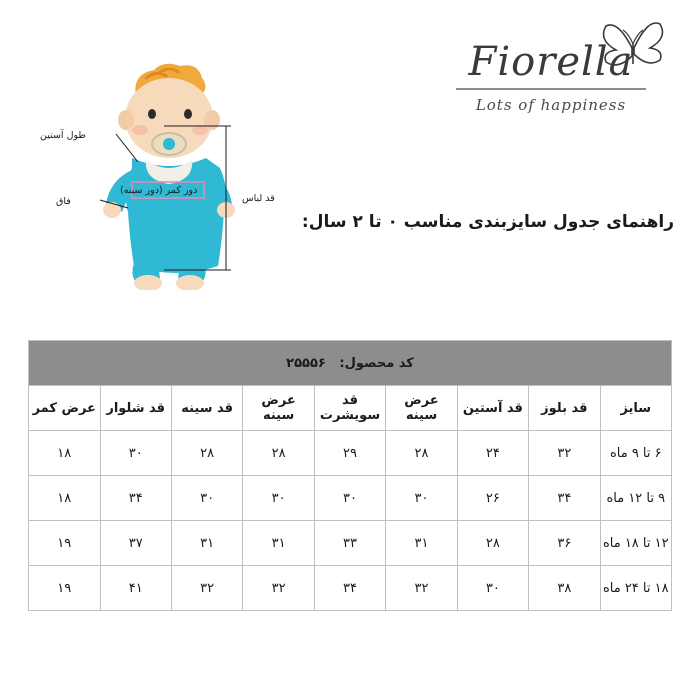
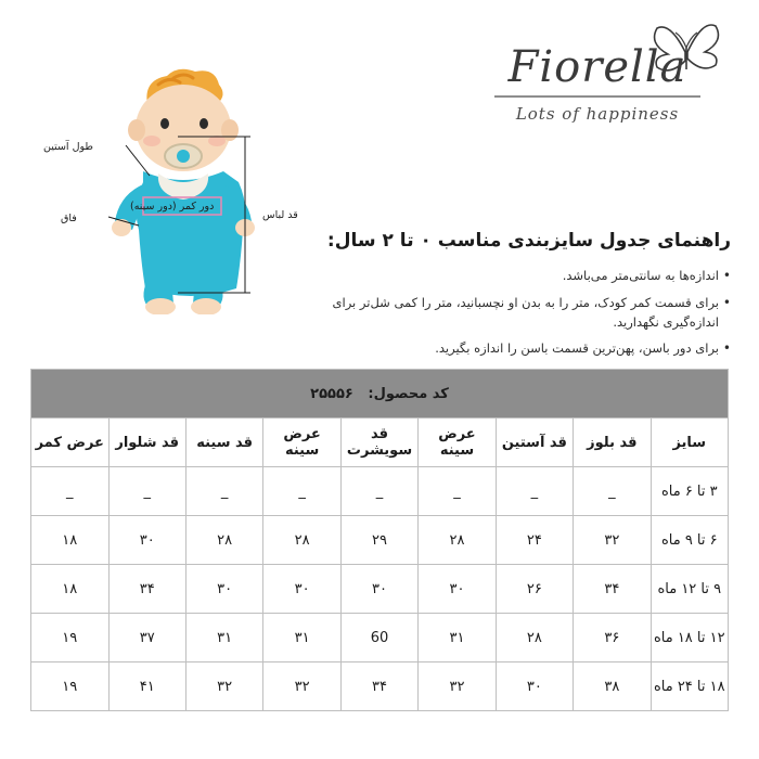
  طول آستین
  فاق
  دور کمر (دور سینه)
  قد لباس
  Fiorella
  Lots of happiness
  راهنمای جدول سایزبندی مناسب ۰ تا ۲ سال:
+ اندازه‌ها به سانتی‌متر می‌باشد.
+ برای قسمت کمر کودک، متر را به بدن او نچسبانید، متر را کمی شل‌تر برای اندازه‌گیری نگهدارید.
+ برای دور باسن، پهن‌ترین قسمت باسن را اندازه بگیرید.
  کد محصول: ۲۵۵۵۶
  سایز	قد بلوز	قد آستین	عرض سینه	قد سویشرت	عرض سینه	قد سینه	قد شلوار	عرض کمر
+ ۳ تا ۶ ماه	_	_	_	_	_	_	_	_
  ۶ تا ۹ ماه	۳۲	۲۴	۲۸	۲۹	۲۸	۲۸	۳۰	۱۸
  ۹ تا ۱۲ ماه	۳۴	۲۶	۳۰	۳۰	۳۰	۳۰	۳۴	۱۸
- ۱۲ تا ۱۸ ماه	۳۶	۲۸	۳۱	۳۳	۳۱	۳۱	۳۷	۱۹
+ ۱۲ تا ۱۸ ماه	۳۶	۲۸	۳۱	60	۳۱	۳۱	۳۷	۱۹
  ۱۸ تا ۲۴ ماه	۳۸	۳۰	۳۲	۳۴	۳۲	۳۲	۴۱	۱۹
